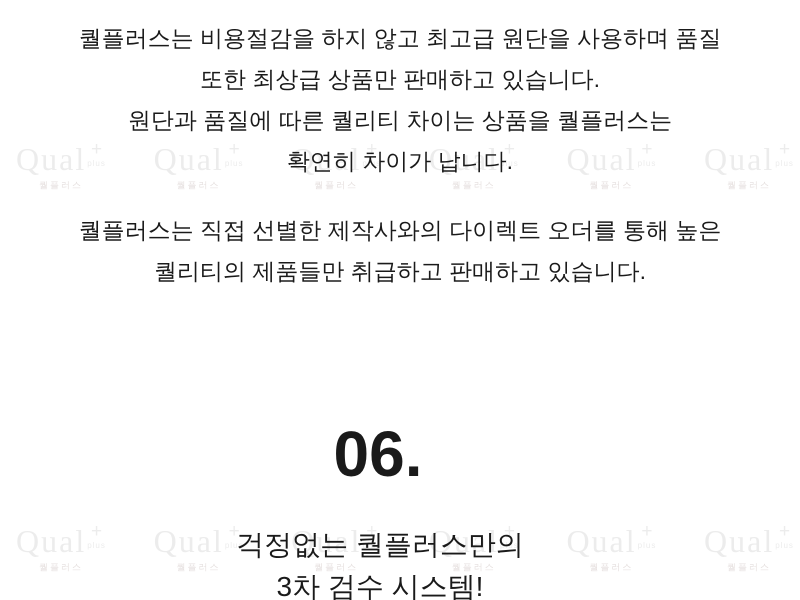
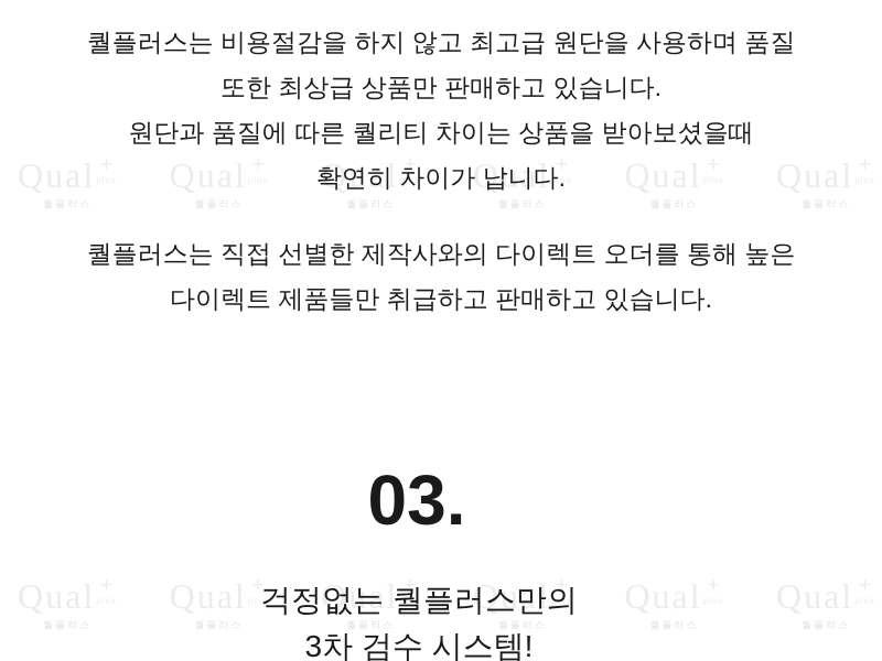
  퀄플러스
  퀄플러스
  Qual
  +
  plus
  퀄플러스
  Qual
  +
  plus
  퀄플러스
  퀄플러스
  퀄플러스
  퀄플러스
  +
  plus
  퀄플러스
  Qual
  +
  plus
  퀄플러스
  Qual
  +
  plus
  퀄플러스
  퀄플러스
  퀄플러스
  퀄플러스는 비용절감을 하지 않고 최고급 원단을 사용하며 품질
  또한 최상급 상품만 판매하고 있습니다.
- 원단과 품질에 따른 퀄리티 차이는 상품을 퀄플러스는
+ 원단과 품질에 따른 퀄리티 차이는 상품을 받아보셨을때
  확연히 차이가 납니다.
  퀄플러스는 직접 선별한 제작사와의 다이렉트 오더를 통해 높은
- 퀄리티의 제품들만 취급하고 판매하고 있습니다.
+ 다이렉트 제품들만 취급하고 판매하고 있습니다.
- 06.
+ 03.
  걱정없는 퀄플러스만의
  3차 검수 시스템!
